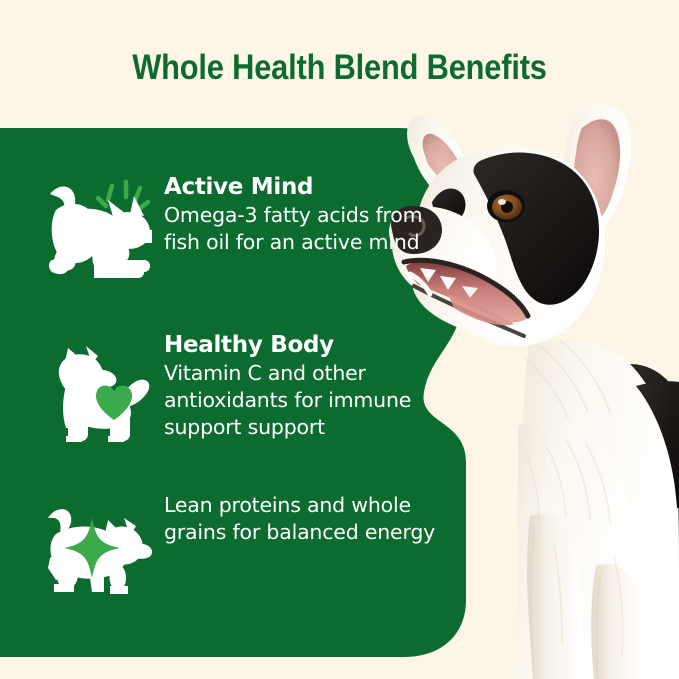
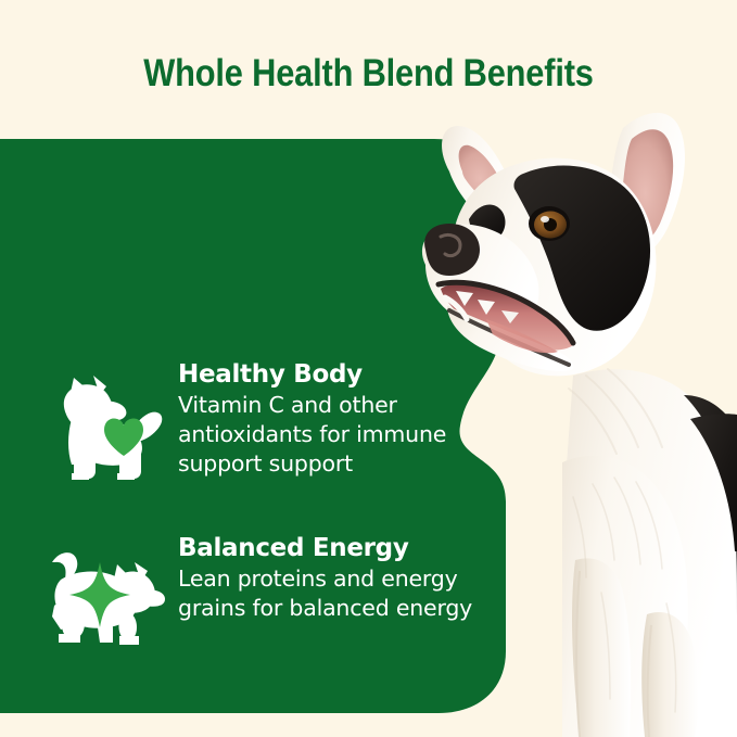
  Whole Health Blend Benefits
- Active Mind
- Omega-3 fatty acids from fish oil for an active mind
  Healthy Body
  Vitamin C and other antioxidants for immune support support
+ Balanced Energy
- Lean proteins and whole grains for balanced energy
+ Lean proteins and energy grains for balanced energy
